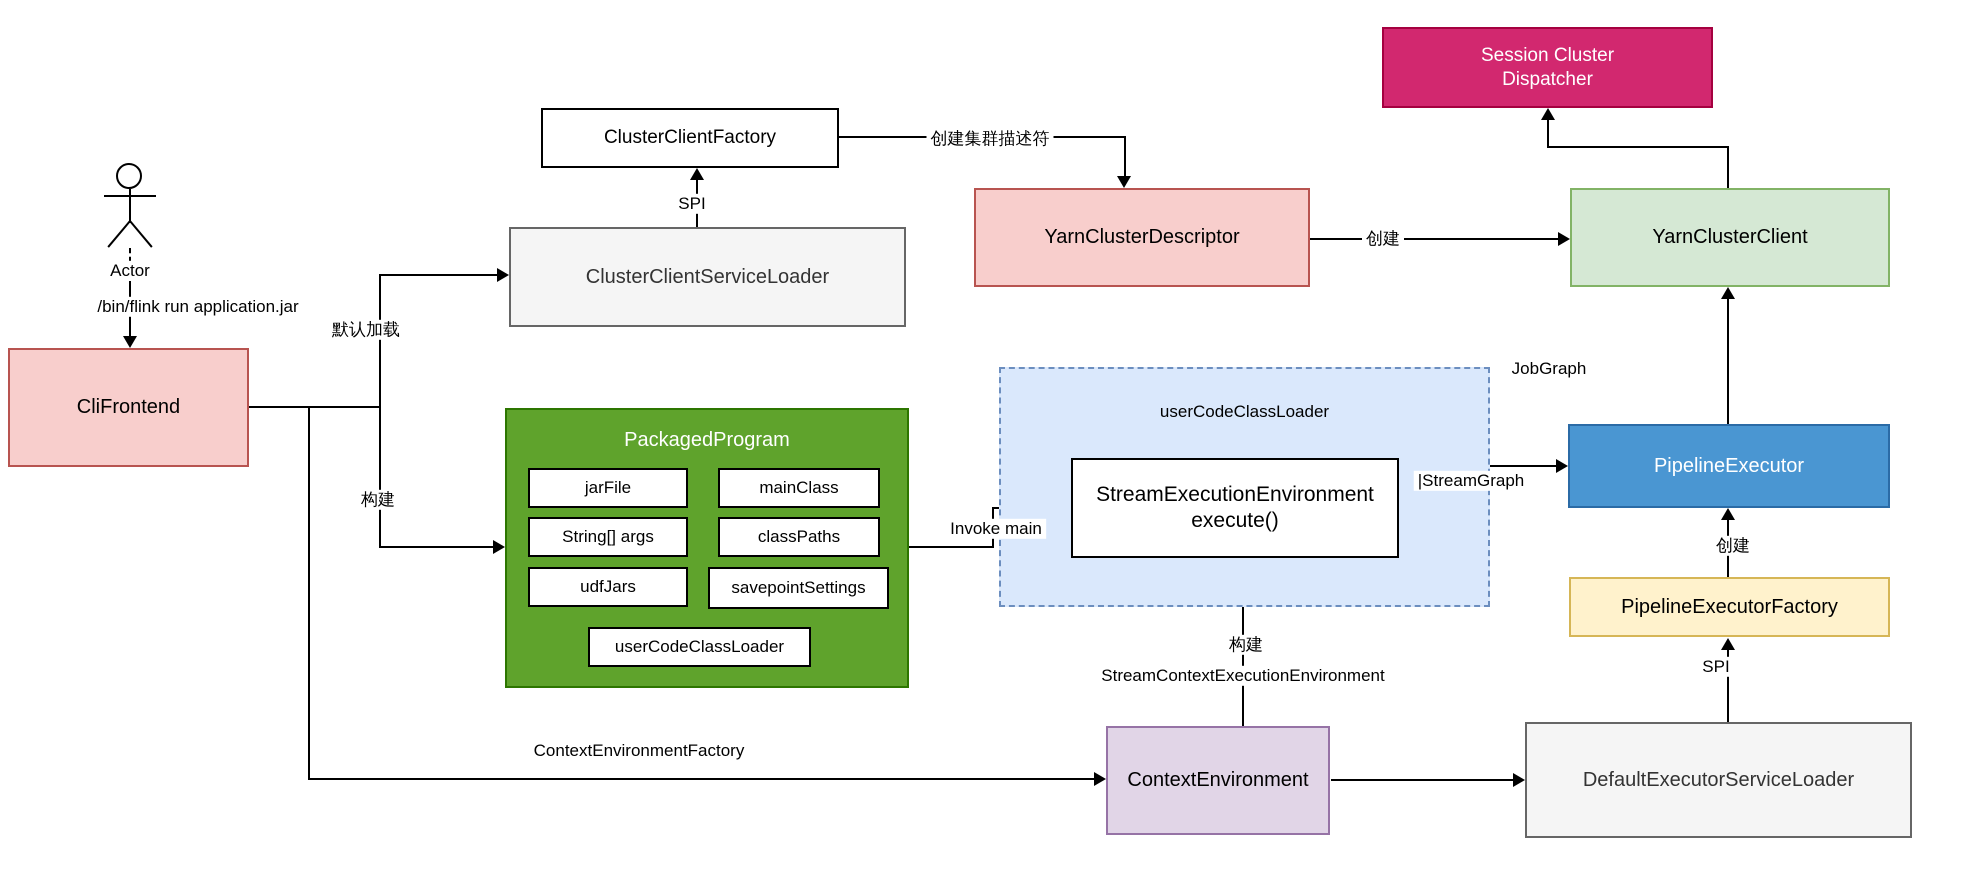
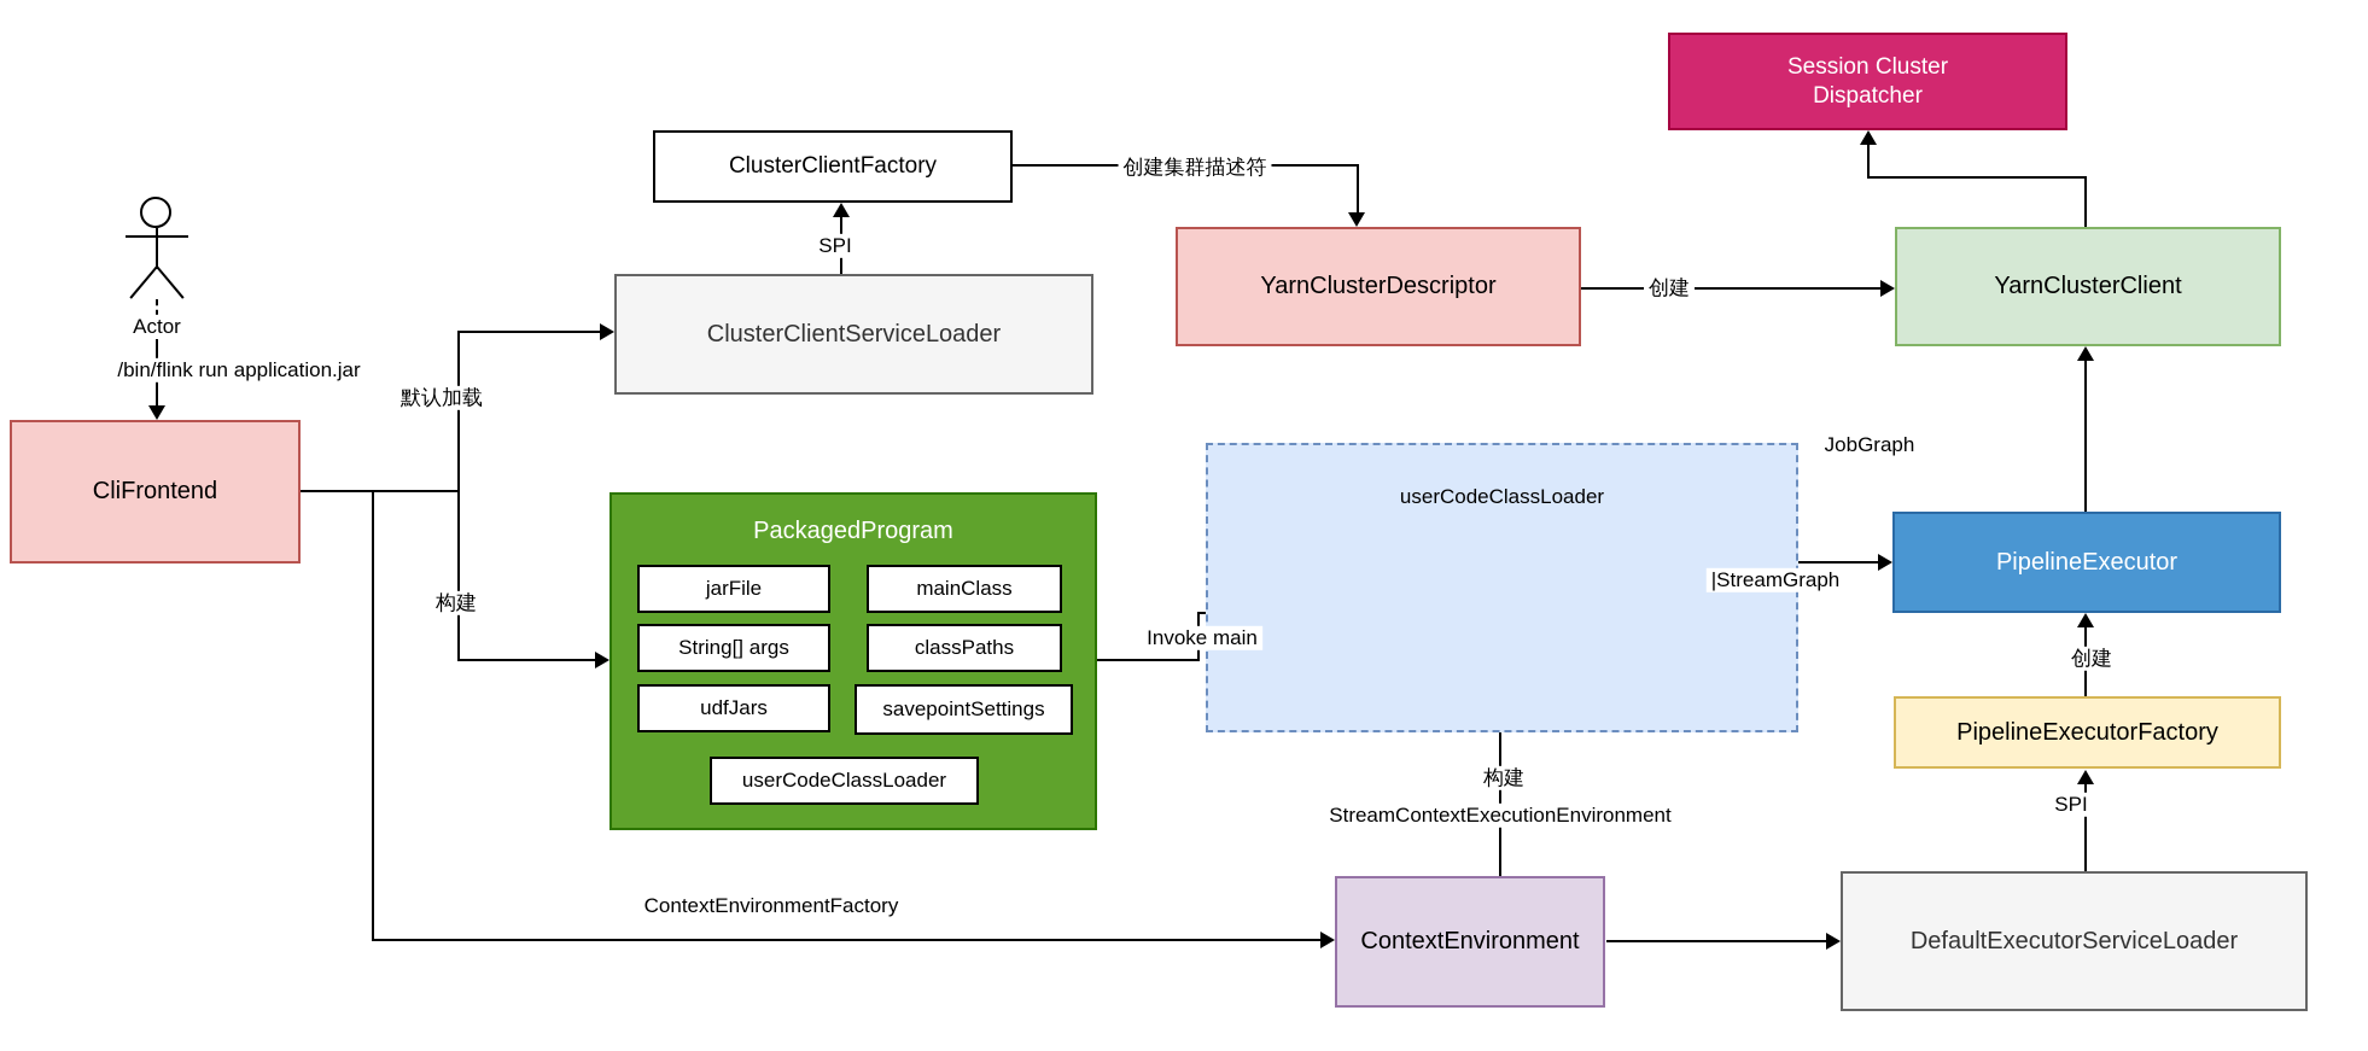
  Actor
  /bin/flink run application.jar
  Session Cluster Dispatcher
  ClusterClientFactory
  YarnClusterDescriptor
  YarnClusterClient
  ClusterClientServiceLoader
  CliFrontend
  PackagedProgram
  jarFile
  mainClass
  String[] args
  classPaths
  udfJars
  savepointSettings
  userCodeClassLoader
  userCodeClassLoader
- StreamExecutionEnvironment
- execute()
  PipelineExecutor
  PipelineExecutorFactory
  ContextEnvironment
  DefaultExecutorServiceLoader
  SPI
  默认加载
  构建
  创建集群描述符
  创建
  Invoke main
  JobGraph
  |StreamGraph
  构建
  StreamContextExecutionEnvironment
  ContextEnvironmentFactory
  创建
  SPI
